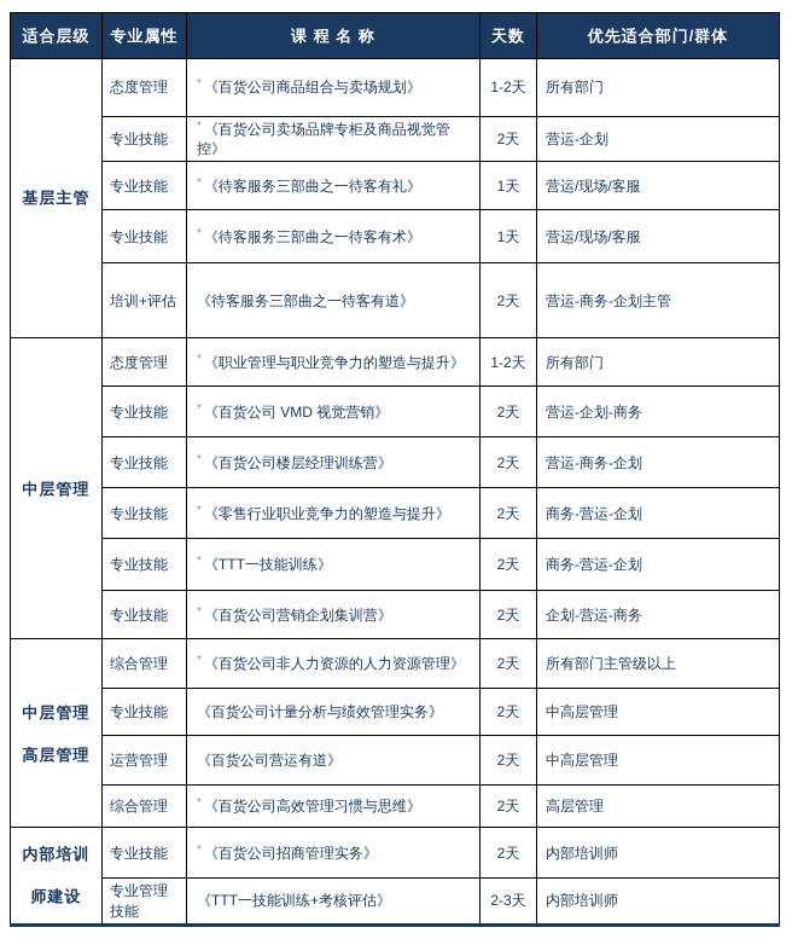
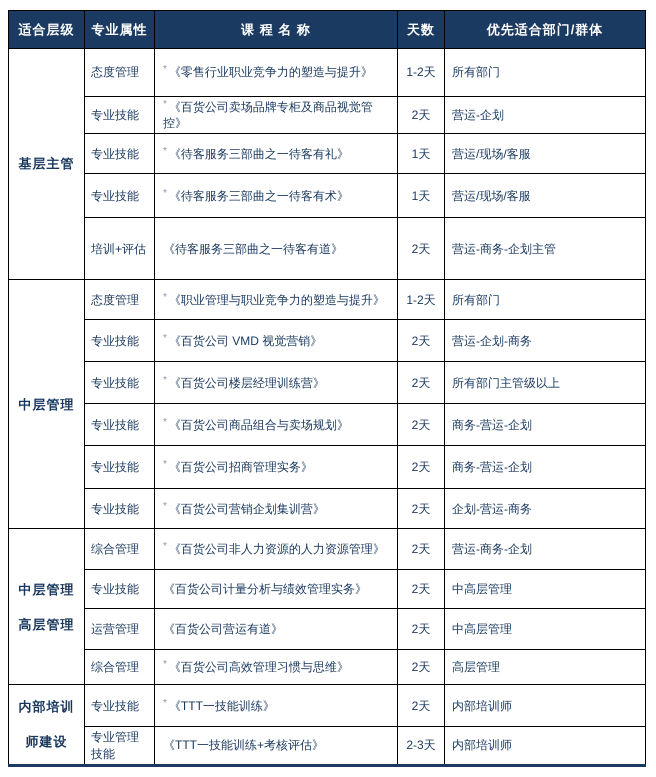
  适合层级	专业属性	课 程 名 称	天数	优先适合部门/群体
- 基层主管	态度管理	* 《百货公司商品组合与卖场规划》	1-2天	所有部门
+ 基层主管	态度管理	* 《零售行业职业竞争力的塑造与提升》	1-2天	所有部门
  专业技能	* 《百货公司卖场品牌专柜及商品视觉管控》	2天	营运-企划
  专业技能	* 《待客服务三部曲之一待客有礼》	1天	营运/现场/客服
  专业技能	* 《待客服务三部曲之一待客有术》	1天	营运/现场/客服
  培训+评估	《待客服务三部曲之一待客有道》	2天	营运-商务-企划主管
  中层管理	态度管理	* 《职业管理与职业竞争力的塑造与提升》	1-2天	所有部门
  专业技能	* 《百货公司 VMD 视觉营销》	2天	营运-企划-商务
- 专业技能	* 《百货公司楼层经理训练营》	2天	营运-商务-企划
+ 专业技能	* 《百货公司楼层经理训练营》	2天	所有部门主管级以上
- 专业技能	* 《零售行业职业竞争力的塑造与提升》	2天	商务-营运-企划
+ 专业技能	* 《百货公司商品组合与卖场规划》	2天	商务-营运-企划
- 专业技能	* 《TTT一技能训练》	2天	商务-营运-企划
+ 专业技能	* 《百货公司招商管理实务》	2天	商务-营运-企划
  专业技能	* 《百货公司营销企划集训营》	2天	企划-营运-商务
- 中层管理 高层管理	综合管理	* 《百货公司非人力资源的人力资源管理》	2天	所有部门主管级以上
+ 中层管理 高层管理	综合管理	* 《百货公司非人力资源的人力资源管理》	2天	营运-商务-企划
  专业技能	《百货公司计量分析与绩效管理实务》	2天	中高层管理
  运营管理	《百货公司营运有道》	2天	中高层管理
  综合管理	* 《百货公司高效管理习惯与思维》	2天	高层管理
- 内部培训 师建设	专业技能	* 《百货公司招商管理实务》	2天	内部培训师
+ 内部培训 师建设	专业技能	* 《TTT一技能训练》	2天	内部培训师
  专业管理技能	《TTT一技能训练+考核评估》	2-3天	内部培训师
